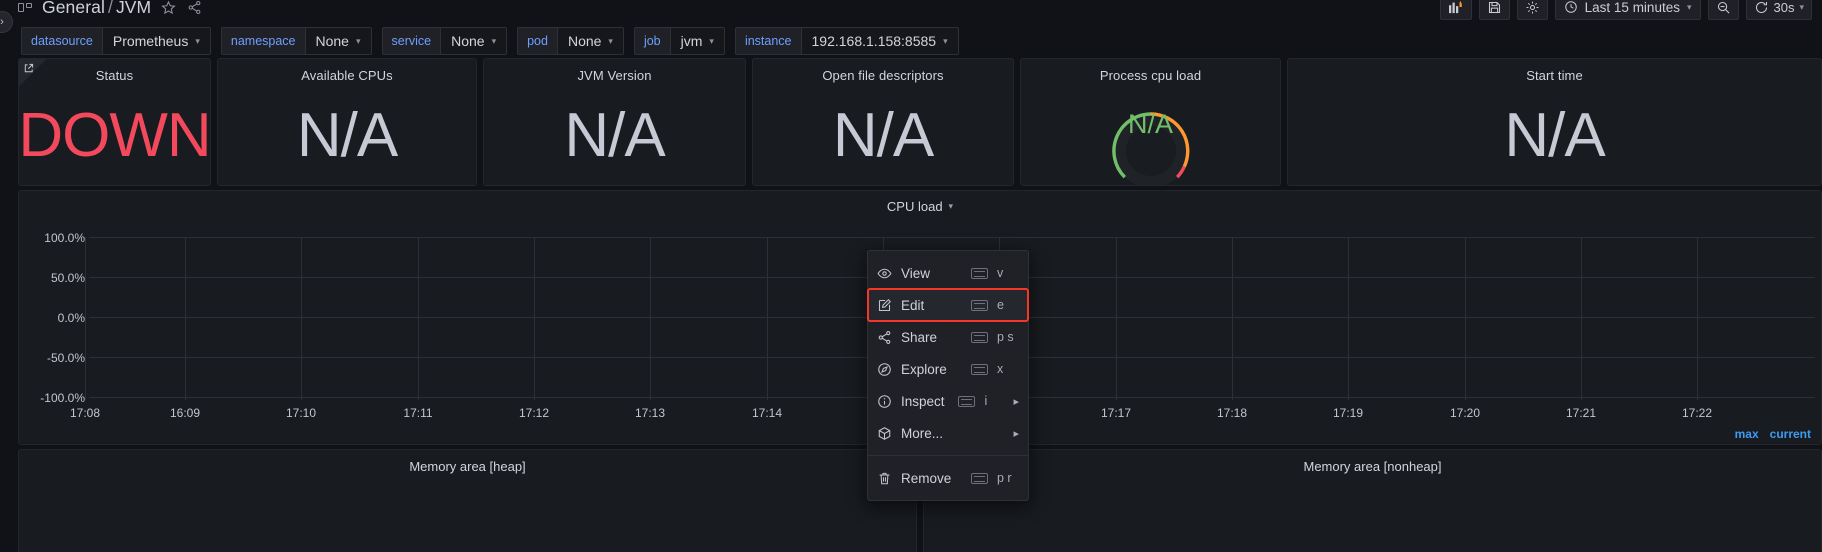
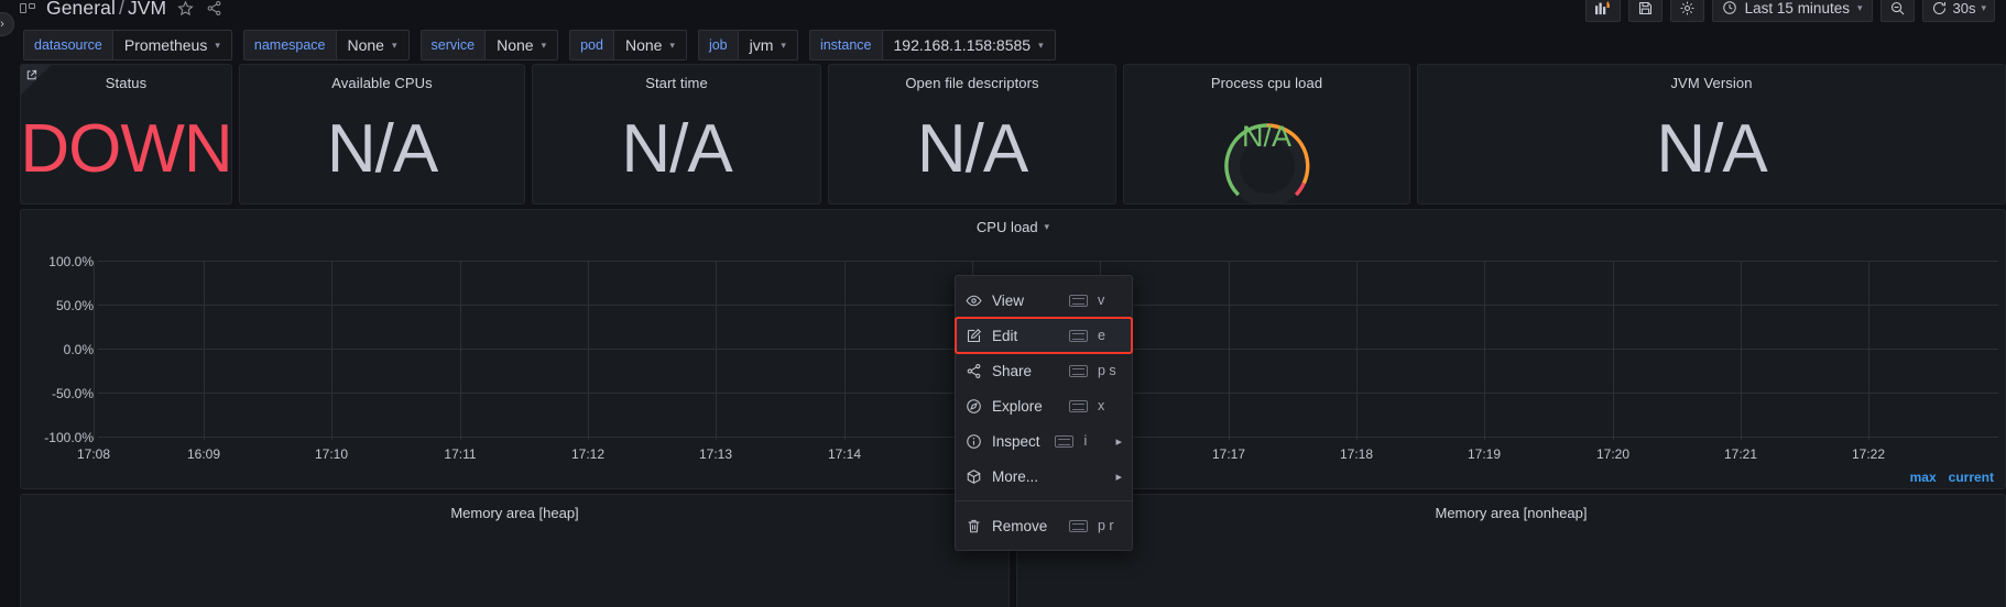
  General / JVM
  Last 15 minutes
  ▾
  30s
  ▾
  ›
  datasource
  Prometheus
  ▾
  namespace
  None
  ▾
  service
  None
  ▾
  pod
  None
  ▾
  job
  jvm
  ▾
  instance
  192.168.1.158:8585
  ▾
  Status
  DOWN
  Available CPUs
  N/A
- JVM Version
+ Start time
  N/A
  Open file descriptors
  N/A
  Process cpu load
  N/A
- Start time
+ JVM Version
  N/A
  CPU load
  ▾
  100.0%
  50.0%
  0.0%
  -50.0%
  -100.0%
  17:08
  16:09
  17:10
  17:11
  17:12
  17:13
  17:14
  17:17
  17:18
  17:19
  17:20
  17:21
  17:22
  max
  current
  Memory area [heap]
  Memory area [nonheap]
  View
  v
  Edit
  e
  Share
  p s
  Explore
  x
  Inspect
  i
  ▸
  More...
  ▸
  Remove
  p r
